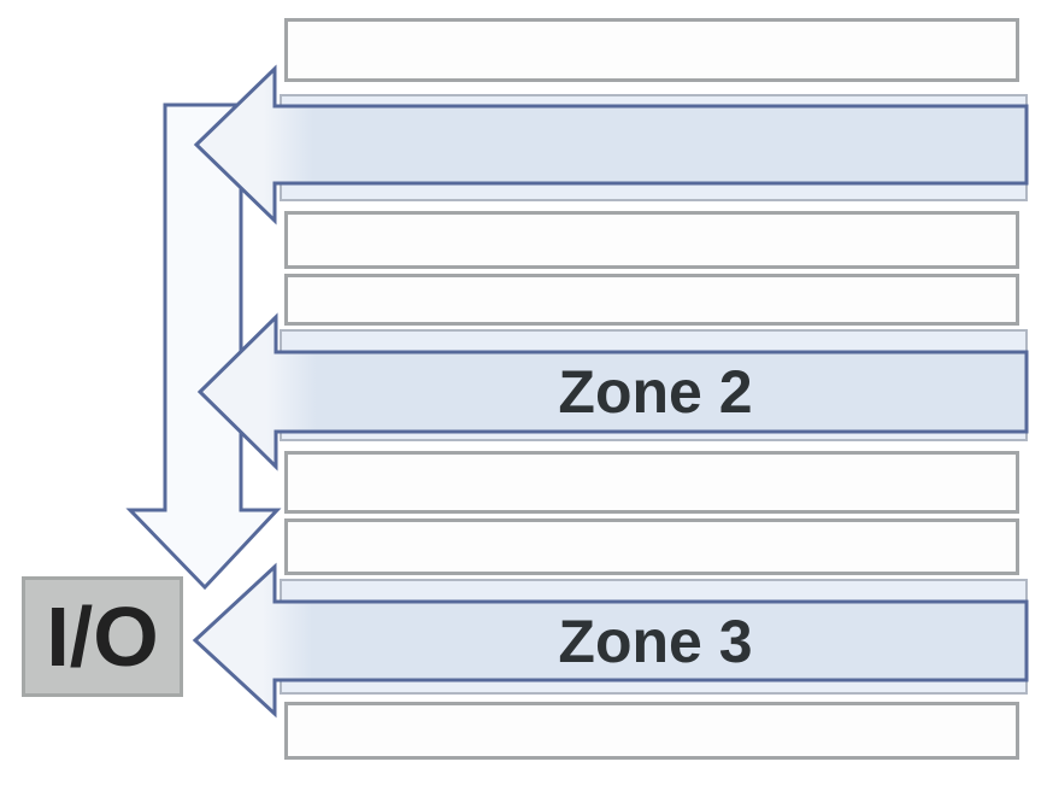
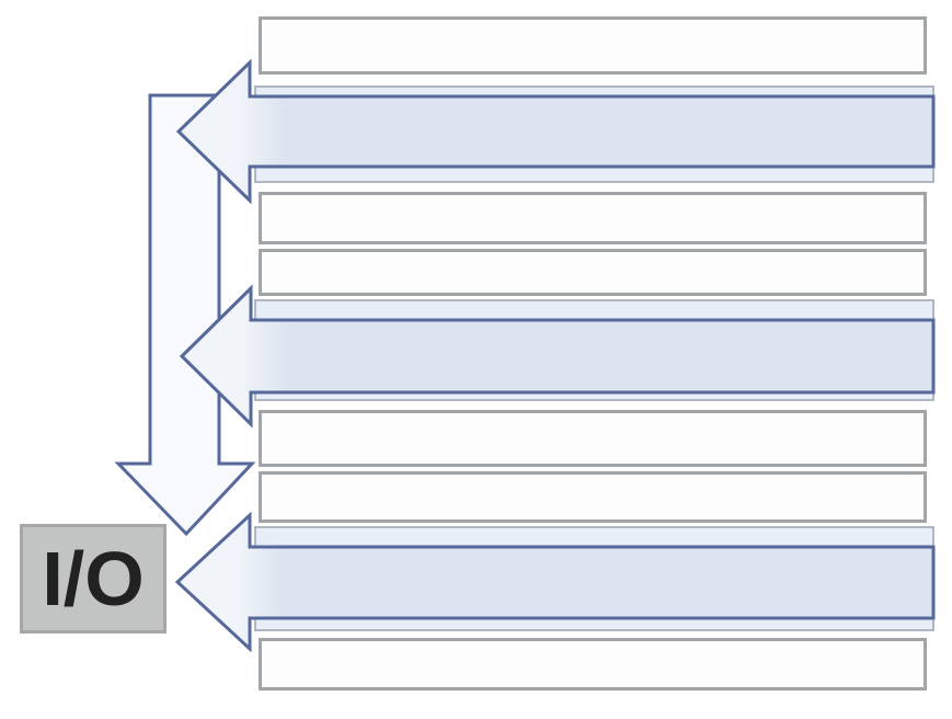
- Zone 2
- Zone 3
  I/O
